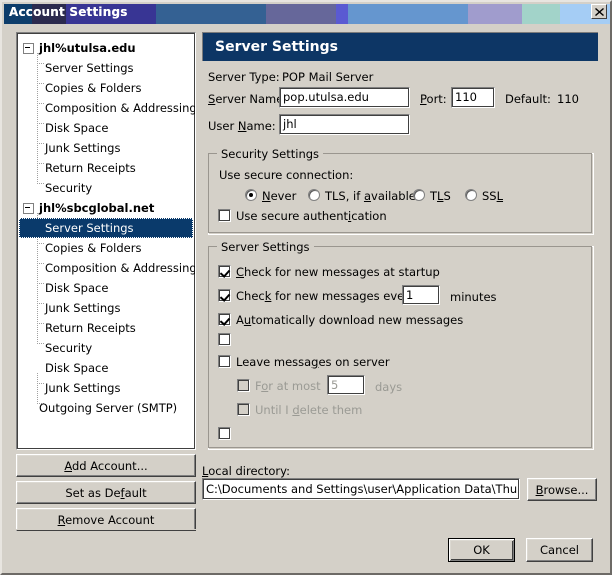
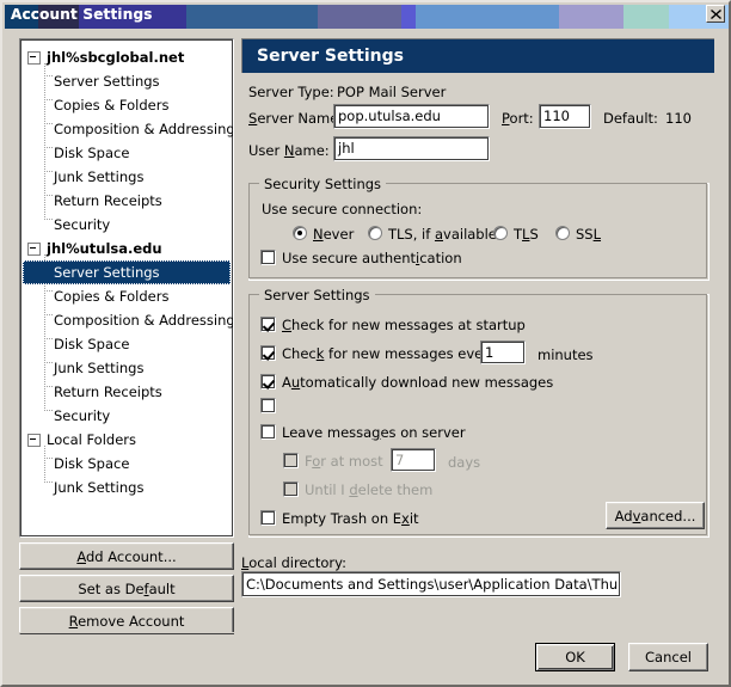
  Account Settings
- jhl%utulsa.edu
+ jhl%sbcglobal.net
  Server Settings
  Copies & Folders
  Composition & Addressing
  Disk Space
  Junk Settings
  Return Receipts
  Security
- jhl%sbcglobal.net
+ jhl%utulsa.edu
  Server Settings
  Copies & Folders
  Composition & Addressing
  Disk Space
  Junk Settings
  Return Receipts
  Security
+ Local Folders
  Disk Space
  Junk Settings
- Outgoing Server (SMTP)
  Add Account...
  Set as Default
  Remove Account
  Server Settings
  Server Type:
  POP Mail Server
  Server Nam
  pop.utulsa.edu
  Port:
  110
  Default:
  110
  User Name:
  jhl
  Security Settings
  Use secure connection:
  Never
  TLS, if availabl
  TLS
  SSL
  Use secure authentication
  Server Settings
  Check for new messages at startup
  Check for new messages eve
  1
  minutes
  Automatically download new messages
  Leave messages on server
  For at most
- 5
+ 7
  days
  Until I delete them
+ Empty Trash on Exit
+ Advanced...
  Local directory:
  C:\Documents and Settings\user\Application Data\Thu
- Browse...
  OK
  Cancel
